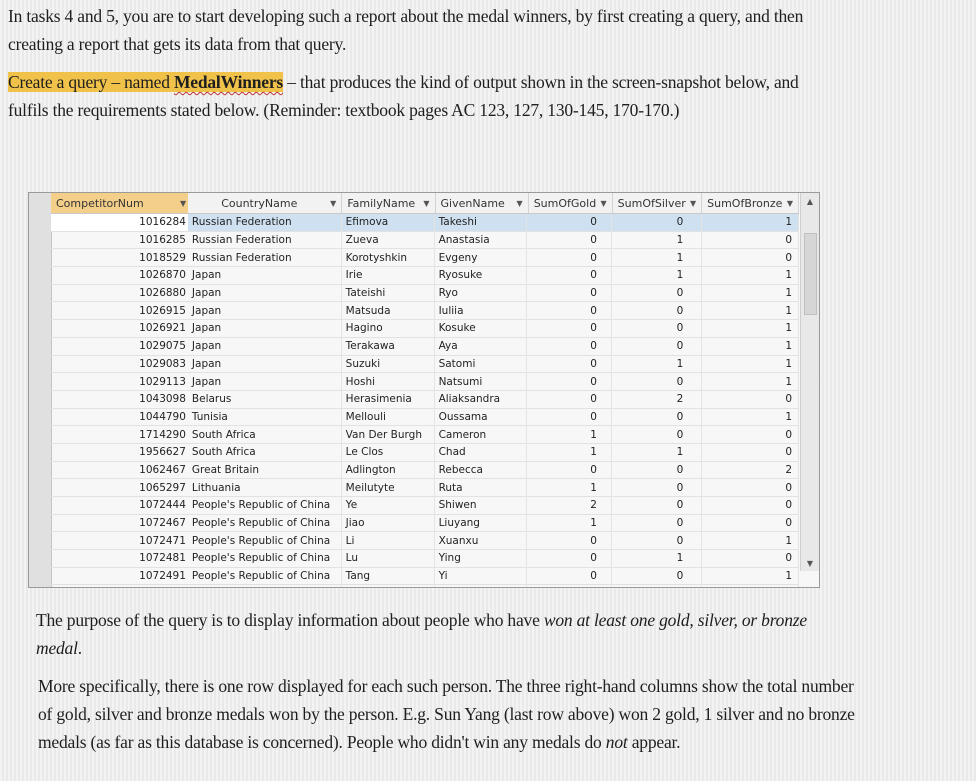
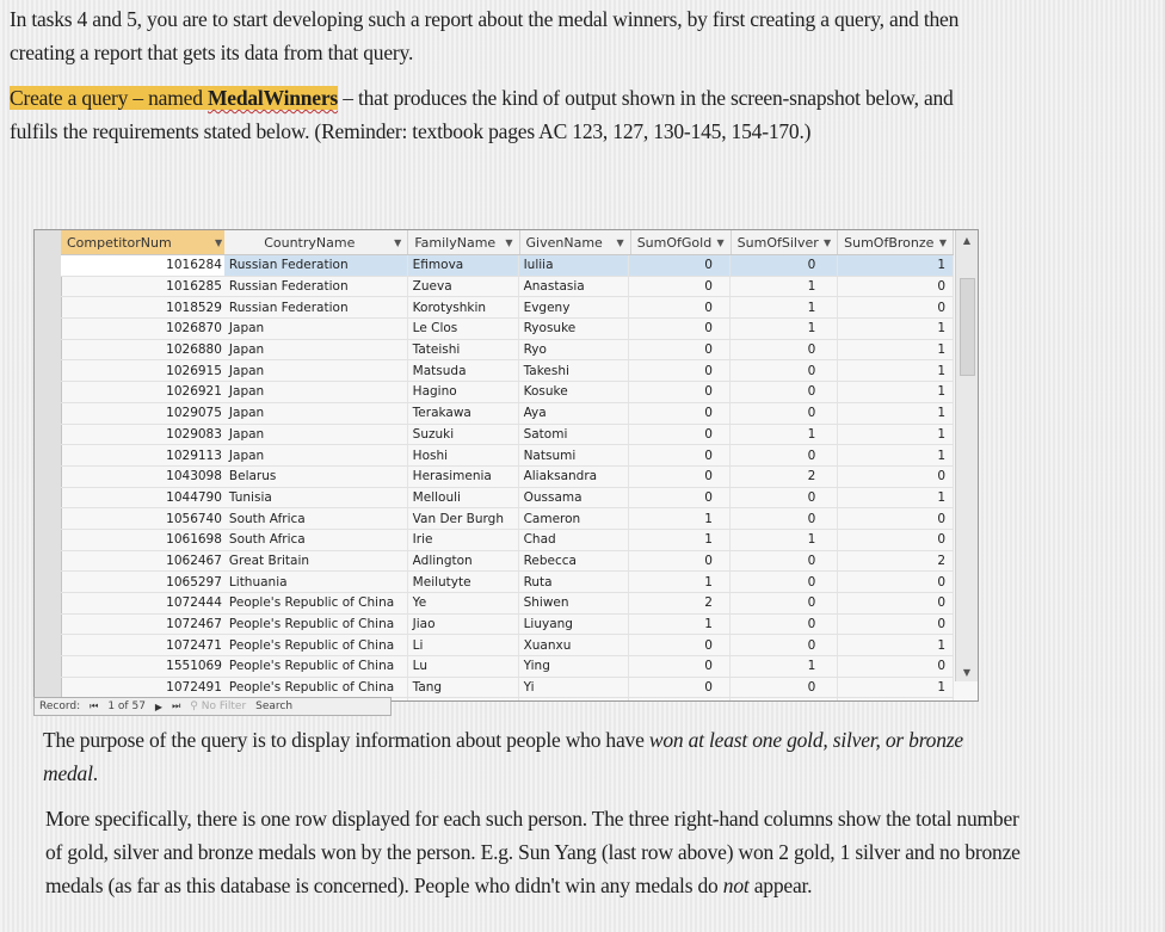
  In tasks 4 and 5, you are to start developing such a report about the medal winners, by first creating a query, and then creating a report that gets its data from that query.
- Create a query – named MedalWinners – that produces the kind of output shown in the screen-snapshot below, and fulfils the requirements stated below. (Reminder: textbook pages AC 123, 127, 130-145, 170-170.)
+ Create a query – named MedalWinners – that produces the kind of output shown in the screen-snapshot below, and fulfils the requirements stated below. (Reminder: textbook pages AC 123, 127, 130-145, 154-170.)
  CompetitorNum
  ▼
  CountryName
  ▼
  FamilyName
  ▼
  GivenName
  ▼
  SumOfGold
  ▼
  SumOfSilver
  ▼
  SumOfBronze
  ▼
  1016284
  Russian Federation
  Efimova
- Takeshi
+ Iuliia
  0
  0
  1
  1016285
  Russian Federation
  Zueva
  Anastasia
  0
  1
  0
  1018529
  Russian Federation
  Korotyshkin
  Evgeny
  0
  1
  0
  1026870
  Japan
- Irie
+ Le Clos
  Ryosuke
  0
  1
  1
  1026880
  Japan
  Tateishi
  Ryo
  0
  0
  1
  1026915
  Japan
  Matsuda
- Iuliia
+ Takeshi
  0
  0
  1
  1026921
  Japan
  Hagino
  Kosuke
  0
  0
  1
  1029075
  Japan
  Terakawa
  Aya
  0
  0
  1
  1029083
  Japan
  Suzuki
  Satomi
  0
  1
  1
  1029113
  Japan
  Hoshi
  Natsumi
  0
  0
  1
  1043098
  Belarus
  Herasimenia
  Aliaksandra
  0
  2
  0
  1044790
  Tunisia
  Mellouli
  Oussama
  0
  0
  1
- 1714290
+ 1056740
  South Africa
  Van Der Burgh
  Cameron
  1
  0
  0
- 1956627
+ 1061698
  South Africa
- Le Clos
+ Irie
  Chad
  1
  1
  0
  1062467
  Great Britain
  Adlington
  Rebecca
  0
  0
  2
  1065297
  Lithuania
  Meilutyte
  Ruta
  1
  0
  0
  1072444
  People's Republic of China
  Ye
  Shiwen
  2
  0
  0
  1072467
  People's Republic of China
  Jiao
  Liuyang
  1
  0
  0
  1072471
  People's Republic of China
  Li
  Xuanxu
  0
  0
  1
- 1072481
+ 1551069
  People's Republic of China
  Lu
  Ying
  0
  1
  0
  1072491
  People's Republic of China
  Tang
  Yi
  0
  0
  1
  ▲
  ▼
+ Record:
+ ⏮
+ 1 of 57
+ ▶
+ ⏭
+ ⚲ No Filter
+ Search
  The purpose of the query is to display information about people who have won at least one gold, silver, or bronze medal.
  More specifically, there is one row displayed for each such person. The three right-hand columns show the total number of gold, silver and bronze medals won by the person. E.g. Sun Yang (last row above) won 2 gold, 1 silver and no bronze medals (as far as this database is concerned). People who didn't win any medals do not appear.
